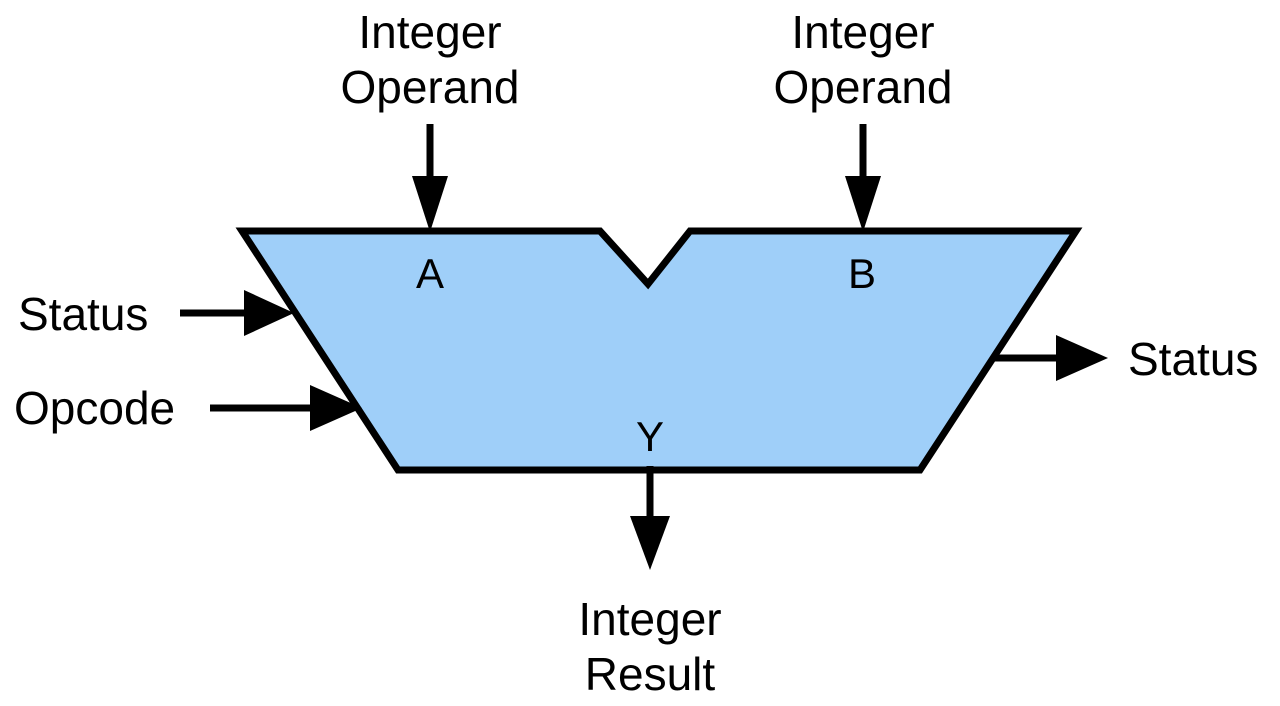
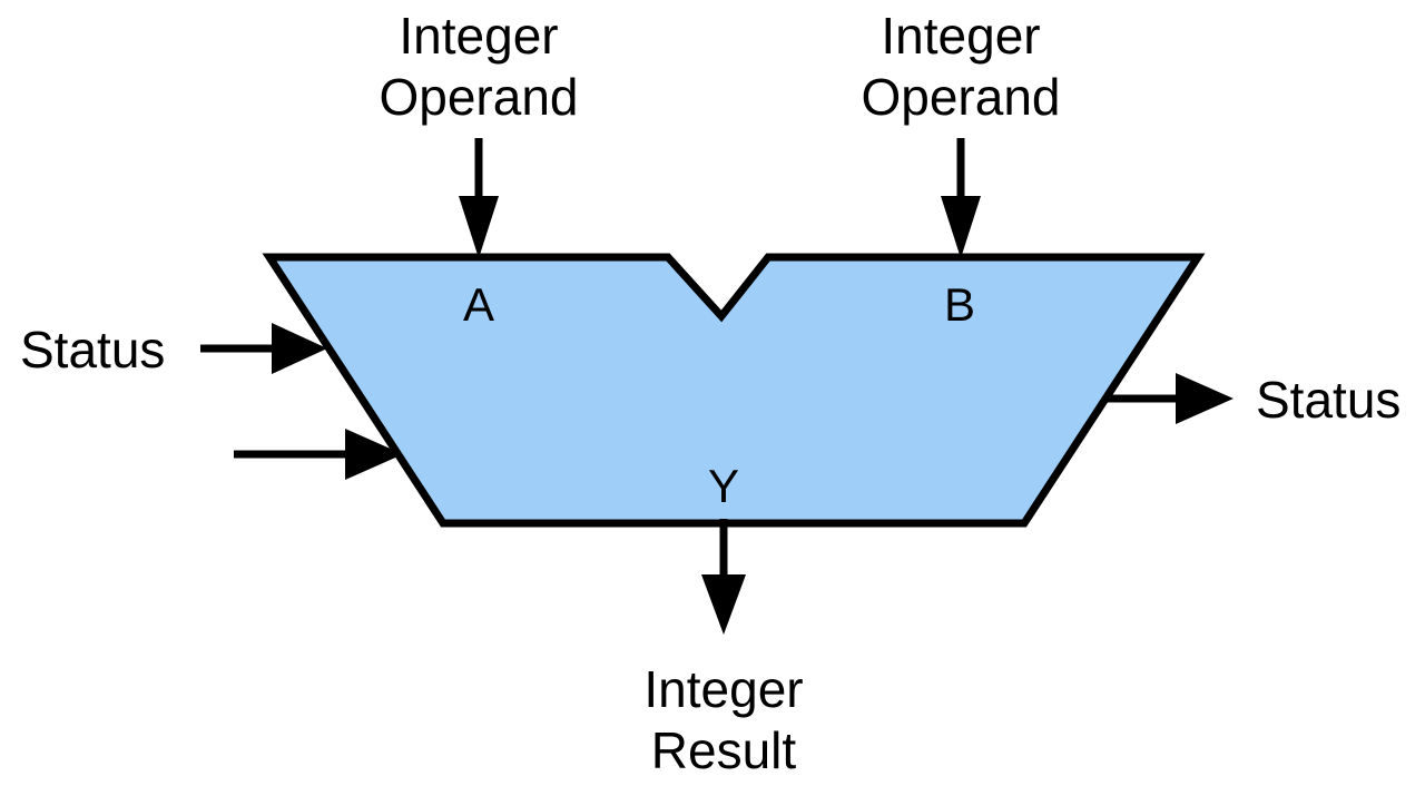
  Integer
  Operand
  A
  Integer
  Operand
  B
  Status
- Opcode
  Status
  Y
  Integer
  Result
